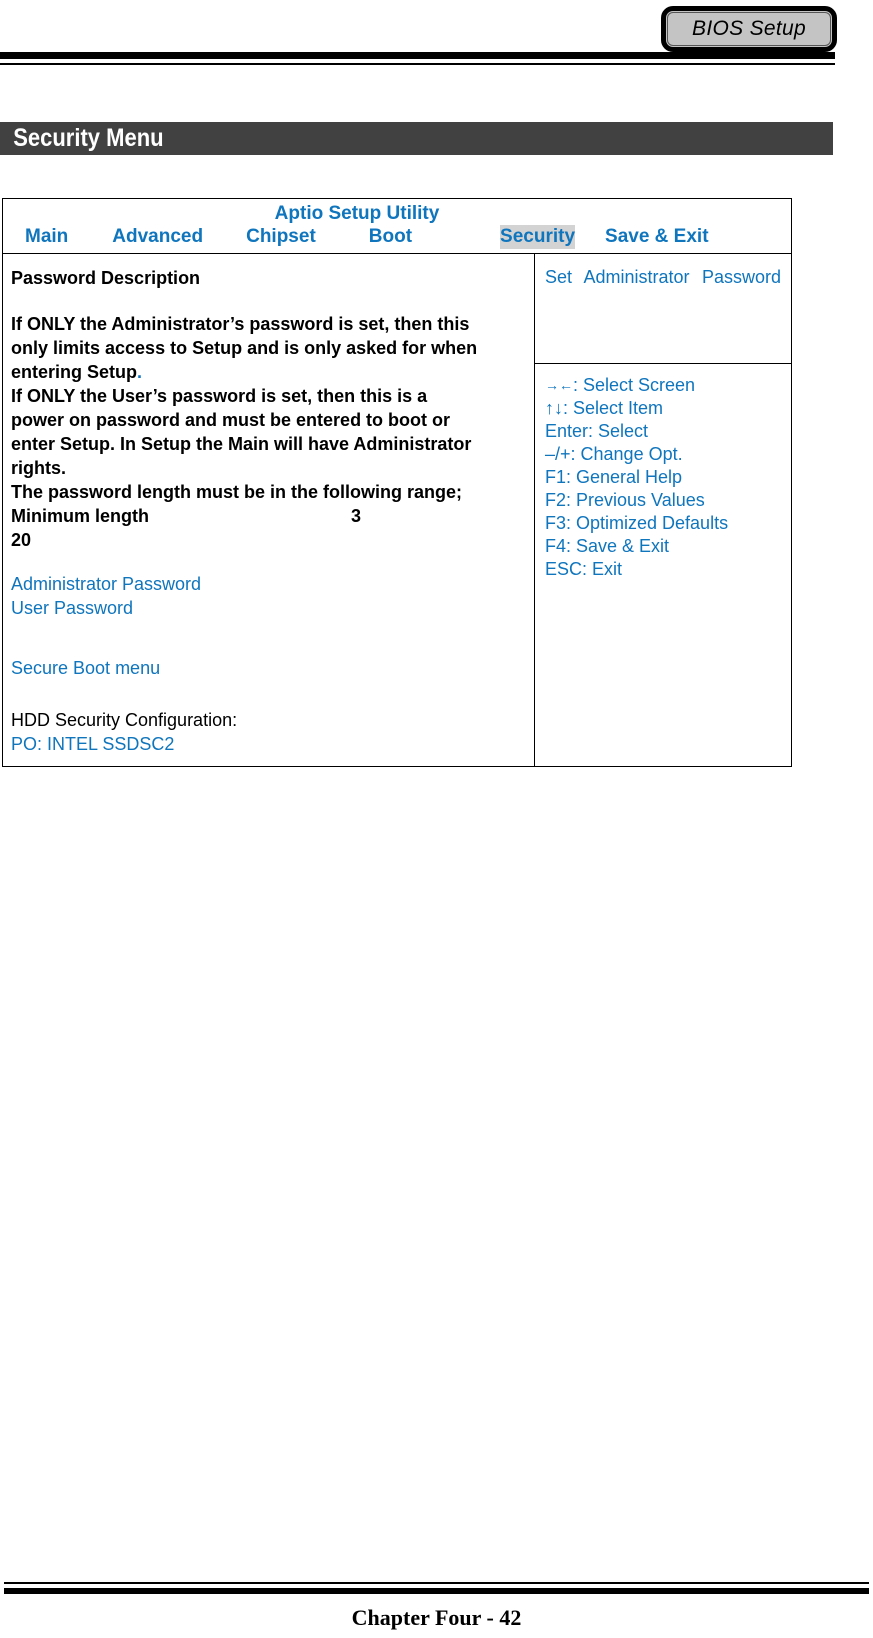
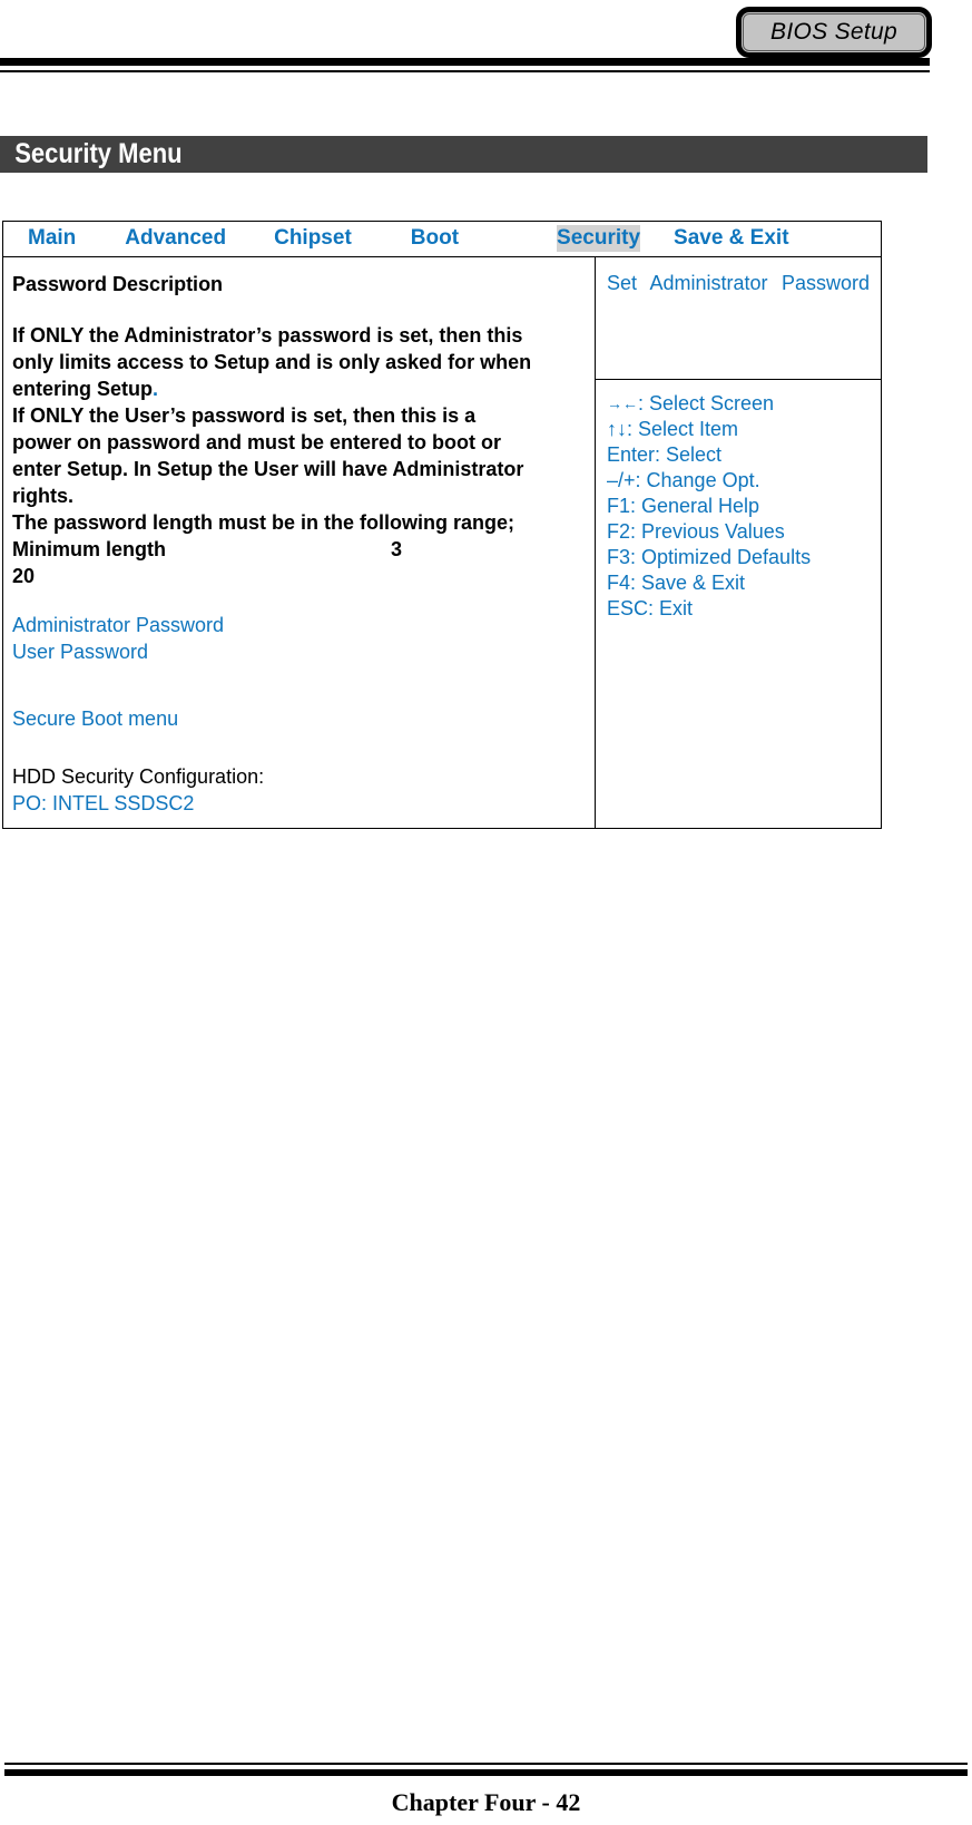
  BIOS Setup
  Security Menu
- Aptio Setup Utility
  Main
  Advanced
  Chipset
  Boot
  Security
  Save & Exit
  Password Description
  If ONLY the Administrator’s password is set, then this
  only limits access to Setup and is only asked for when
  entering Setup.
  If ONLY the User’s password is set, then this is a
  power on password and must be entered to boot or
- enter Setup. In Setup the Main will have Administrator
+ enter Setup. In Setup the User will have Administrator
  rights.
  The password length must be in the following range;
  Minimum length
  3
  20
  Administrator Password
  User Password
  Secure Boot menu
  HDD Security Configuration:
  PO: INTEL SSDSC2
  Set Administrator Password
  →←: Select Screen
  ↑↓: Select Item
  Enter: Select
  –/+: Change Opt.
  F1: General Help
  F2: Previous Values
  F3: Optimized Defaults
  F4: Save & Exit
  ESC: Exit
  Chapter Four - 42
